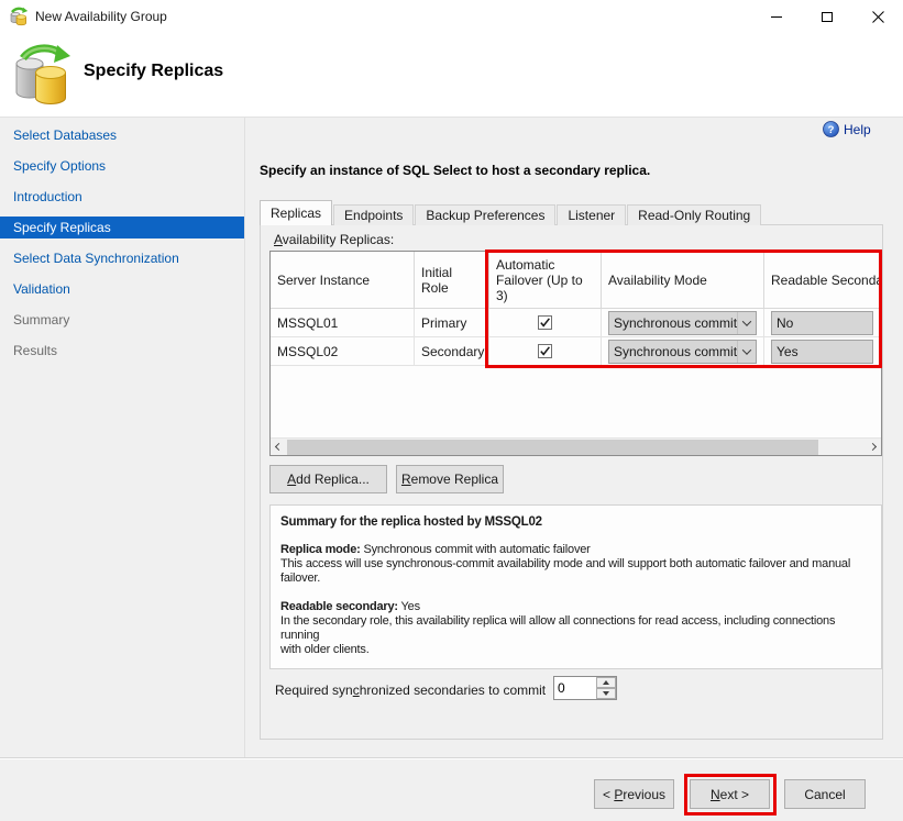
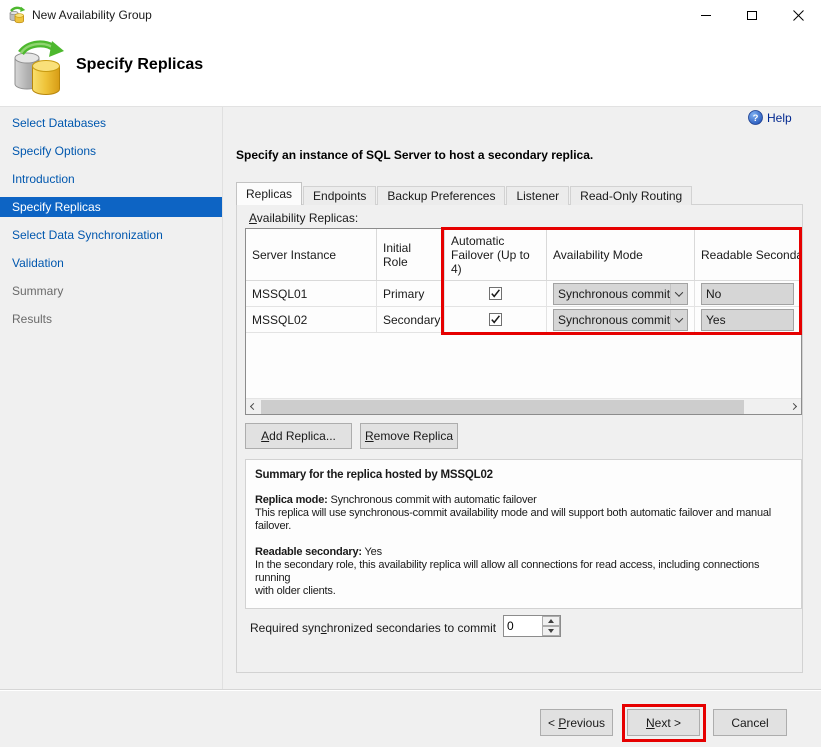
  New Availability Group
  Specify Replicas
  Select Databases
  Specify Options
  Introduction
  Specify Replicas
  Select Data Synchronization
  Validation
  Summary
  Results
  ?
  Help
- Specify an instance of SQL Select to host a secondary replica.
+ Specify an instance of SQL Server to host a secondary replica.
  Replicas
  Endpoints
  Backup Preferences
  Listener
  Read-Only Routing
  Availability Replicas:
  Server Instance
  Initial Role
- Automatic Failover (Up to 3)
+ Automatic Failover (Up to 4)
  Availability Mode
  Readable Seconda
  MSSQL01
  Primary
  Synchronous commit
  No
  MSSQL02
  Secondary
  Synchronous commit
  Yes
  Add Replica...
  Remove Replica
  Summary for the replica hosted by MSSQL02
  Replica mode: Synchronous commit with automatic failover
- This access will use synchronous-commit availability mode and will support both automatic failover and manual
+ This replica will use synchronous-commit availability mode and will support both automatic failover and manual
  failover.
  Readable secondary: Yes
  In the secondary role, this availability replica will allow all connections for read access, including connections running
  with older clients.
  Required synchronized secondaries to commit
  0
  < Previous
  Next >
  Cancel
